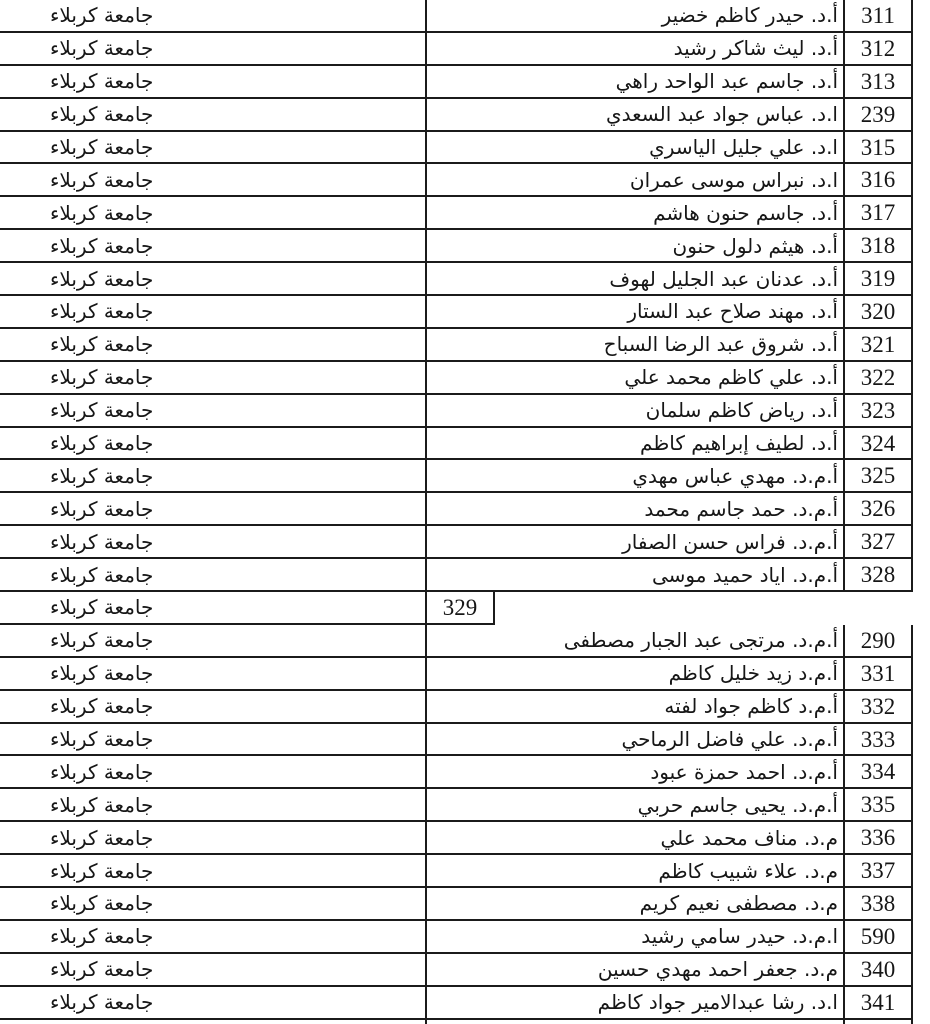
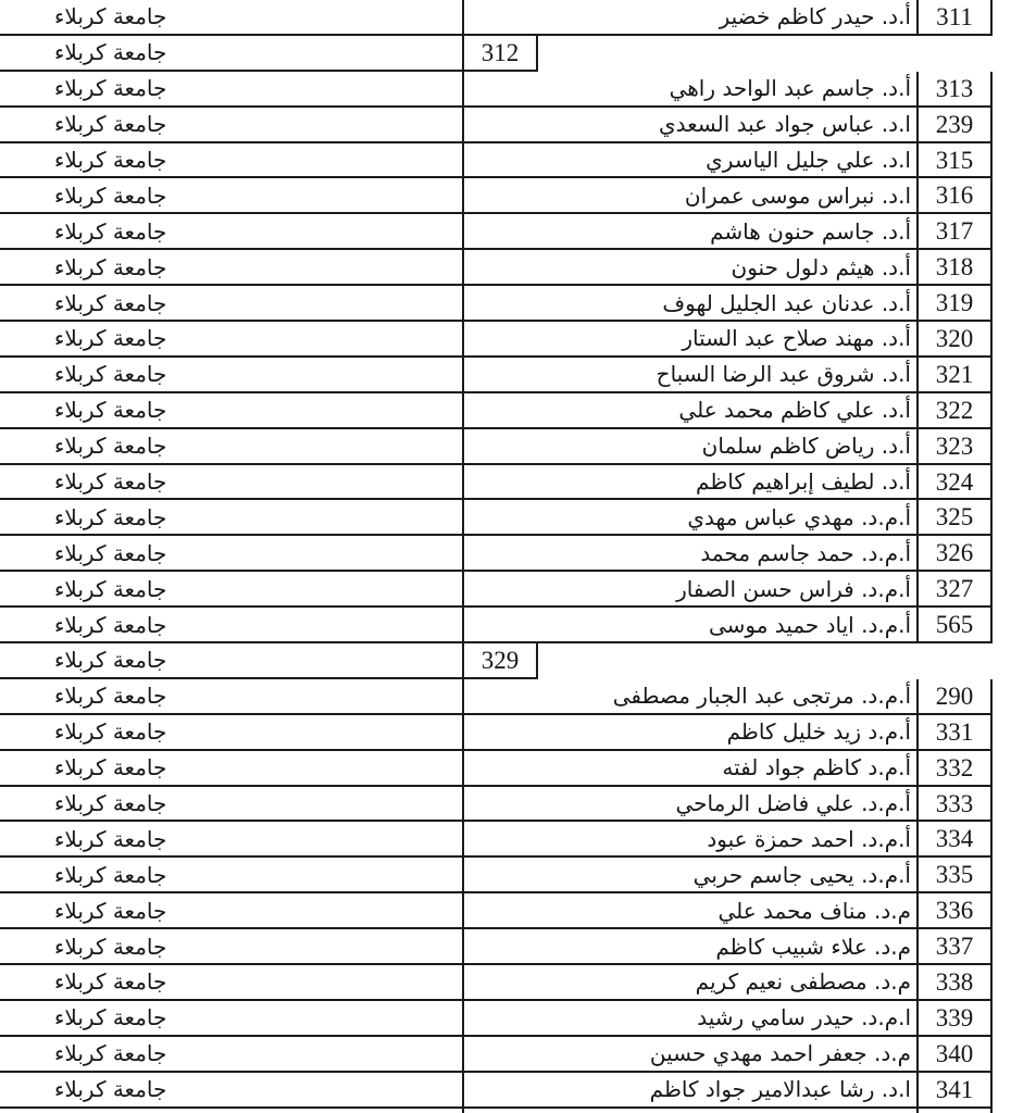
  جامعة كربلاء
  أ.د. حيدر كاظم خضير
  311
  جامعة كربلاء
- أ.د. ليث شاكر رشيد
  312
  جامعة كربلاء
  أ.د. جاسم عبد الواحد راهي
  313
  جامعة كربلاء
  ا.د. عباس جواد عبد السعدي
  239
  جامعة كربلاء
  ا.د. علي جليل الياسري
  315
  جامعة كربلاء
  ا.د. نبراس موسى عمران
  316
  جامعة كربلاء
  أ.د. جاسم حنون هاشم
  317
  جامعة كربلاء
  أ.د. هيثم دلول حنون
  318
  جامعة كربلاء
  أ.د. عدنان عبد الجليل لهوف
  319
  جامعة كربلاء
  أ.د. مهند صلاح عبد الستار
  320
  جامعة كربلاء
  أ.د. شروق عبد الرضا السباح
  321
  جامعة كربلاء
  أ.د. علي كاظم محمد علي
  322
  جامعة كربلاء
  أ.د. رياض كاظم سلمان
  323
  جامعة كربلاء
  أ.د. لطيف إبراهيم كاظم
  324
  جامعة كربلاء
  أ.م.د. مهدي عباس مهدي
  325
  جامعة كربلاء
  أ.م.د. حمد جاسم محمد
  326
  جامعة كربلاء
  أ.م.د. فراس حسن الصفار
  327
  جامعة كربلاء
  أ.م.د. اياد حميد موسى
- 328
+ 565
  جامعة كربلاء
  329
  جامعة كربلاء
  أ.م.د. مرتجى عبد الجبار مصطفى
  290
  جامعة كربلاء
  أ.م.د زيد خليل كاظم
  331
  جامعة كربلاء
  أ.م.د كاظم جواد لفته
  332
  جامعة كربلاء
  أ.م.د. علي فاضل الرماحي
  333
  جامعة كربلاء
  أ.م.د. احمد حمزة عبود
  334
  جامعة كربلاء
  أ.م.د. يحيى جاسم حربي
  335
  جامعة كربلاء
  م.د. مناف محمد علي
  336
  جامعة كربلاء
  م.د. علاء شبيب كاظم
  337
  جامعة كربلاء
  م.د. مصطفى نعيم كريم
  338
  جامعة كربلاء
  ا.م.د. حيدر سامي رشيد
- 590
+ 339
  جامعة كربلاء
  م.د. جعفر احمد مهدي حسين
  340
  جامعة كربلاء
  ا.د. رشا عبدالامير جواد كاظم
  341
